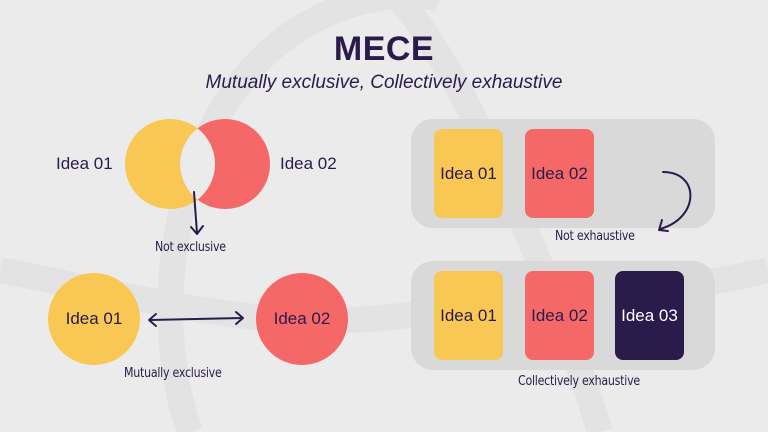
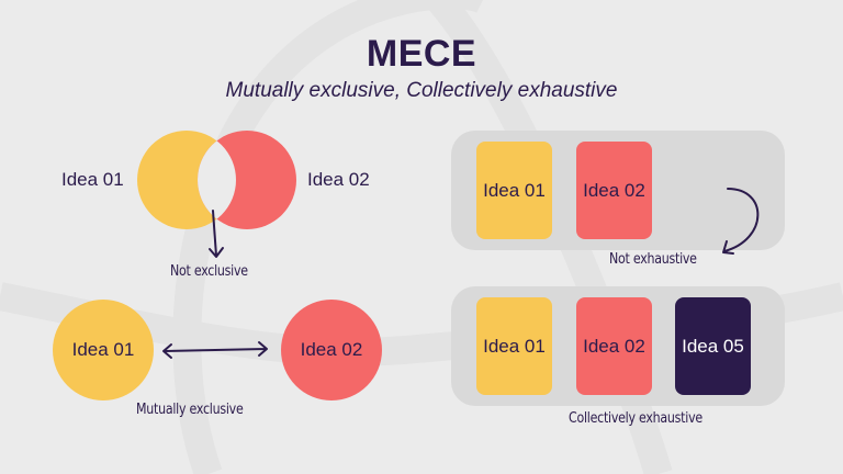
  MECE
  Mutually exclusive, Collectively exhaustive
  Idea 01
  Idea 02
  Not exclusive
  Idea 01
  Idea 02
  Mutually exclusive
  Idea 01
  Idea 02
  Not exhaustive
  Idea 01
  Idea 02
- Idea 03
+ Idea 05
  Collectively exhaustive
